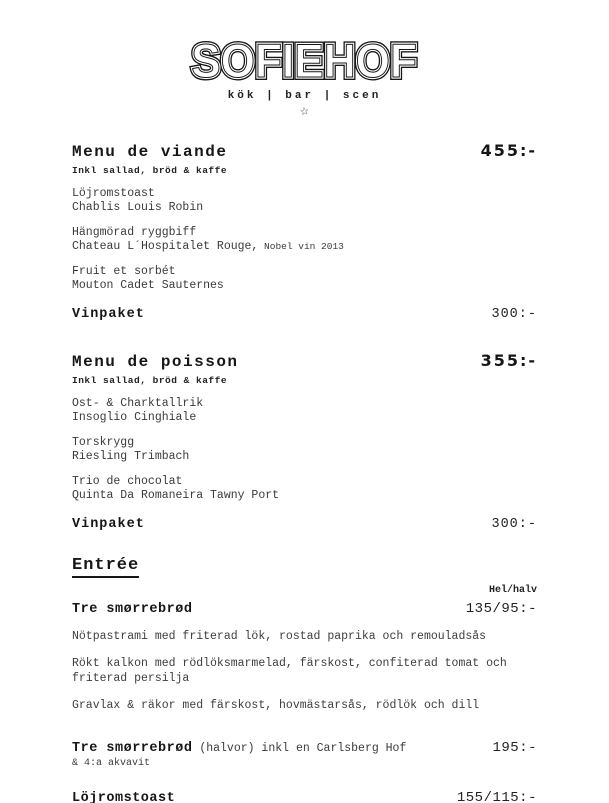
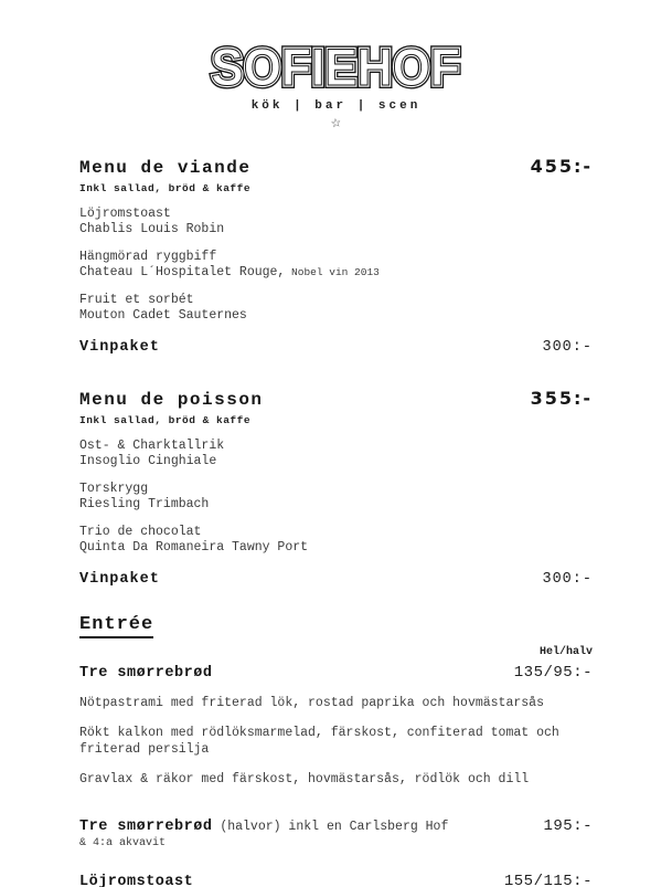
  SOFIEHOF
  kök | bar | scen
  Menu de viande
  455:-
  Inkl sallad, bröd & kaffe
  Löjromstoast
  Chablis Louis Robin
  Hängmörad ryggbiff
  Chateau L´Hospitalet Rouge, Nobel vin 2013
  Fruit et sorbét
  Mouton Cadet Sauternes
  Vinpaket
  300:-
  Menu de poisson
  355:-
  Inkl sallad, bröd & kaffe
  Ost- & Charktallrik
  Insoglio Cinghiale
  Torskrygg
  Riesling Trimbach
  Trio de chocolat
  Quinta Da Romaneira Tawny Port
  Vinpaket
  300:-
  Entrée
  Hel/halv
  Tre smørrebrød
  135/95:-
- Nötpastrami med friterad lök, rostad paprika och remouladsås
+ Nötpastrami med friterad lök, rostad paprika och hovmästarsås
  Rökt kalkon med rödlöksmarmelad, färskost, confiterad tomat och friterad persilja
  Gravlax & räkor med färskost, hovmästarsås, rödlök och dill
  Tre smørrebrød (halvor) inkl en Carlsberg Hof
  195:-
  & 4:a akvavit
  Löjromstoast
  155/115:-
